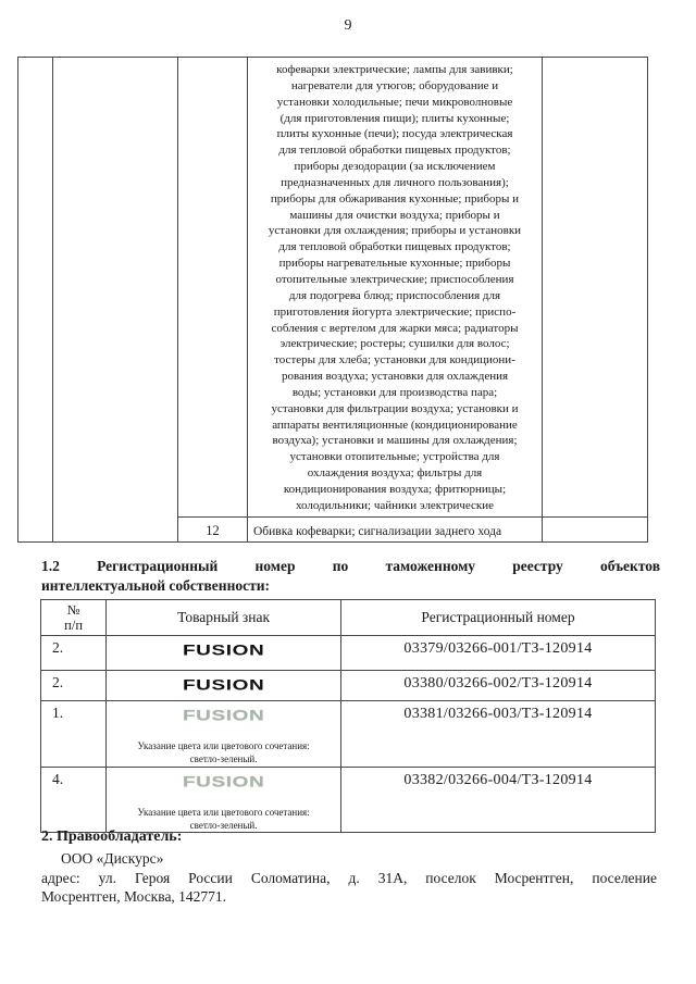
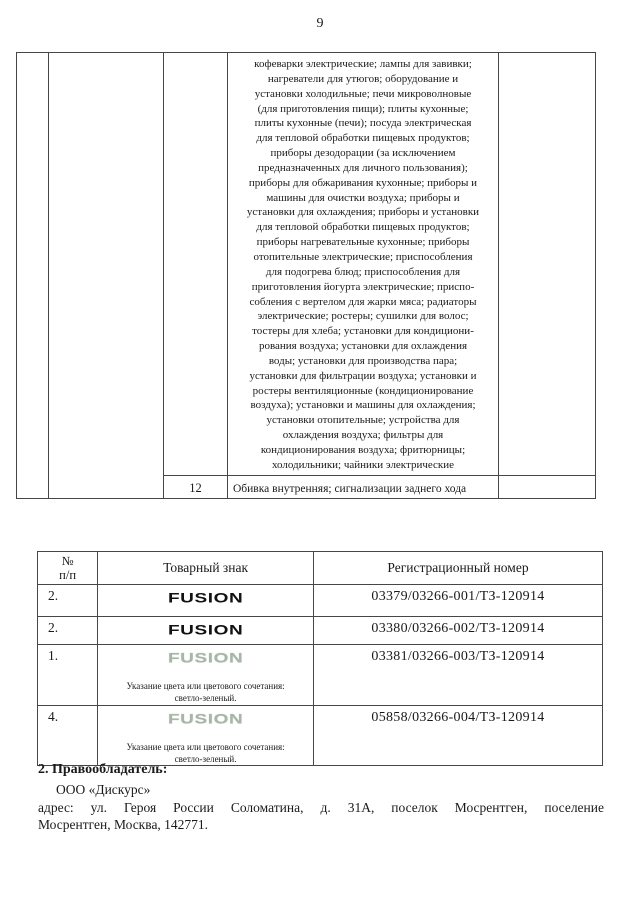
  9
- 			кофеварки электрические; лампы для завивки; нагреватели для утюгов; оборудование и установки холодильные; печи микроволновые (для приготовления пищи); плиты кухонные; плиты кухонные (печи); посуда электрическая для тепловой обработки пищевых продуктов; приборы дезодорации (за исключением предназначенных для личного пользования); приборы для обжаривания кухонные; приборы и машины для очистки воздуха; приборы и установки для охлаждения; приборы и установки для тепловой обработки пищевых продуктов; приборы нагревательные кухонные; приборы отопительные электрические; приспособления для подогрева блюд; приспособления для приготовления йогурта электрические; приспо- собления с вертелом для жарки мяса; радиаторы электрические; ростеры; сушилки для волос; тостеры для хлеба; установки для кондициони- рования воздуха; установки для охлаждения воды; установки для производства пара; установки для фильтрации воздуха; установки и аппараты вентиляционные (кондиционирование воздуха); установки и машины для охлаждения; установки отопительные; устройства для охлаждения воздуха; фильтры для кондиционирования воздуха; фритюрницы; холодильники; чайники электрические
+ 			кофеварки электрические; лампы для завивки; нагреватели для утюгов; оборудование и установки холодильные; печи микроволновые (для приготовления пищи); плиты кухонные; плиты кухонные (печи); посуда электрическая для тепловой обработки пищевых продуктов; приборы дезодорации (за исключением предназначенных для личного пользования); приборы для обжаривания кухонные; приборы и машины для очистки воздуха; приборы и установки для охлаждения; приборы и установки для тепловой обработки пищевых продуктов; приборы нагревательные кухонные; приборы отопительные электрические; приспособления для подогрева блюд; приспособления для приготовления йогурта электрические; приспо- собления с вертелом для жарки мяса; радиаторы электрические; ростеры; сушилки для волос; тостеры для хлеба; установки для кондициони- рования воздуха; установки для охлаждения воды; установки для производства пара; установки для фильтрации воздуха; установки и ростеры вентиляционные (кондиционирование воздуха); установки и машины для охлаждения; установки отопительные; устройства для охлаждения воздуха; фильтры для кондиционирования воздуха; фритюрницы; холодильники; чайники электрические
- 12	Обивка кофеварки; сигнализации заднего хода
+ 12	Обивка внутренняя; сигнализации заднего хода
- 1.2 Регистрационный номер по таможенному реестру объектов
- интеллектуальной собственности:
  № п/п	Товарный знак	Регистрационный номер
  2.	FUSION	03379/03266-001/ТЗ-120914
  2.	FUSION	03380/03266-002/ТЗ-120914
  1.	FUSION Указание цвета или цветового сочетания: светло-зеленый.	03381/03266-003/ТЗ-120914
- 4.	FUSION Указание цвета или цветового сочетания: светло-зеленый.	03382/03266-004/ТЗ-120914
+ 4.	FUSION Указание цвета или цветового сочетания: светло-зеленый.	05858/03266-004/ТЗ-120914
  2. Правообладатель:
  ООО «Дискурс»
  адрес: ул. Героя России Соломатина, д. 31А, поселок Мосрентген, поселение
  Мосрентген, Москва, 142771.
